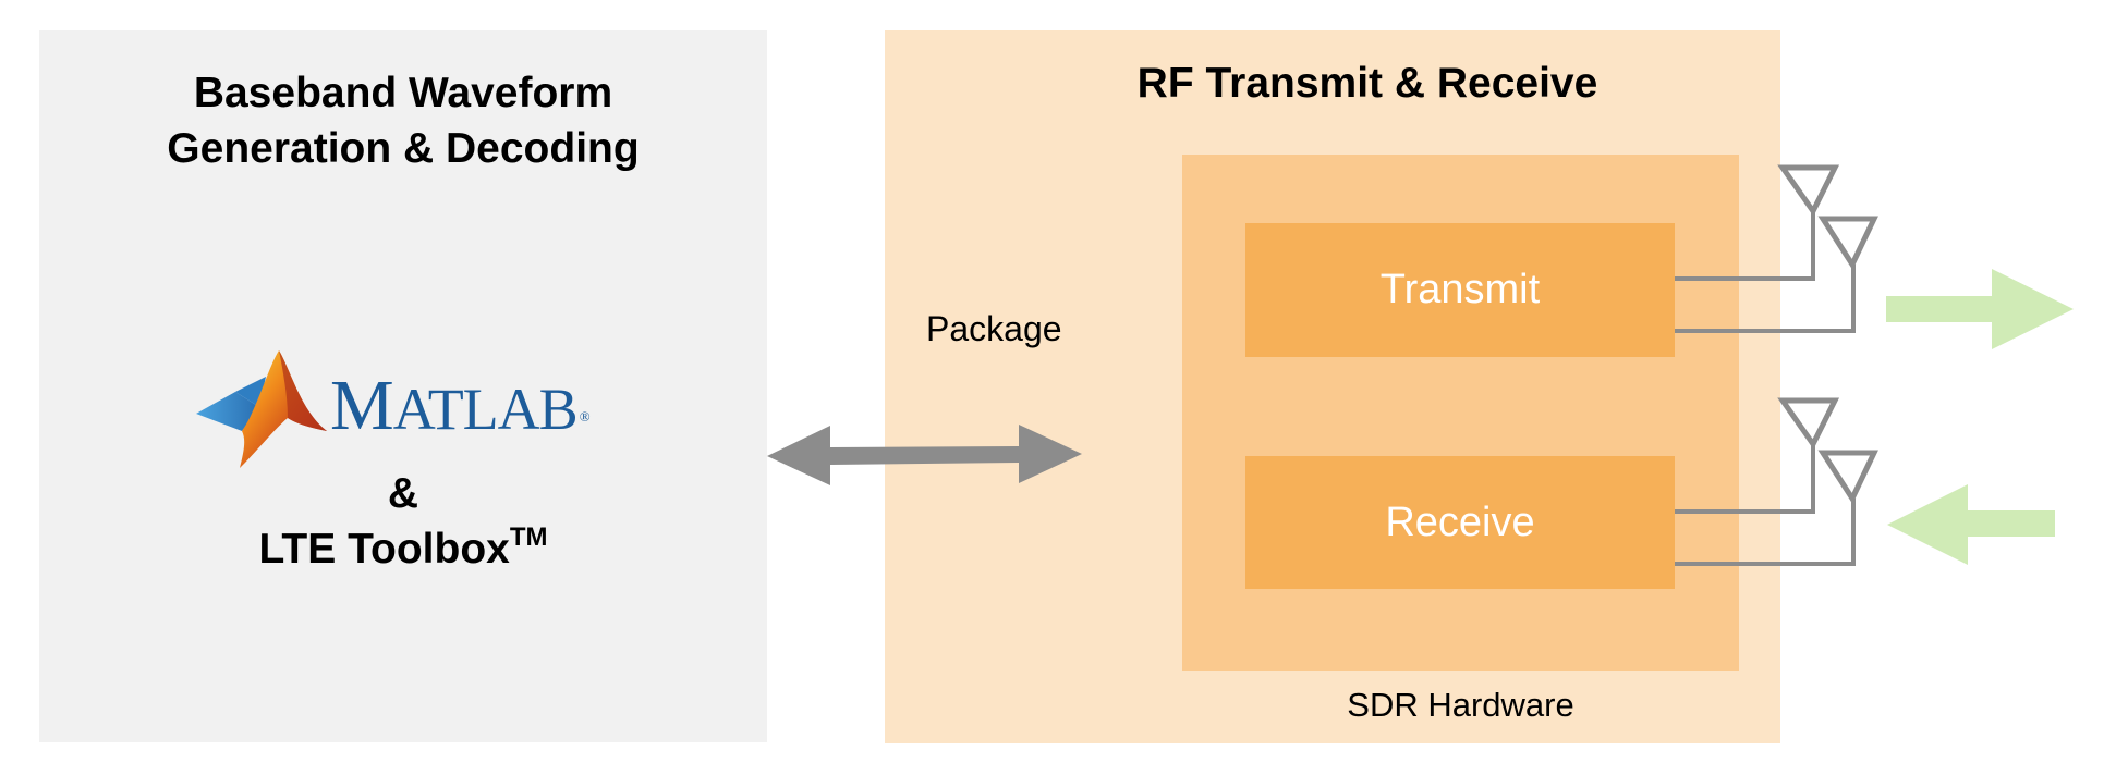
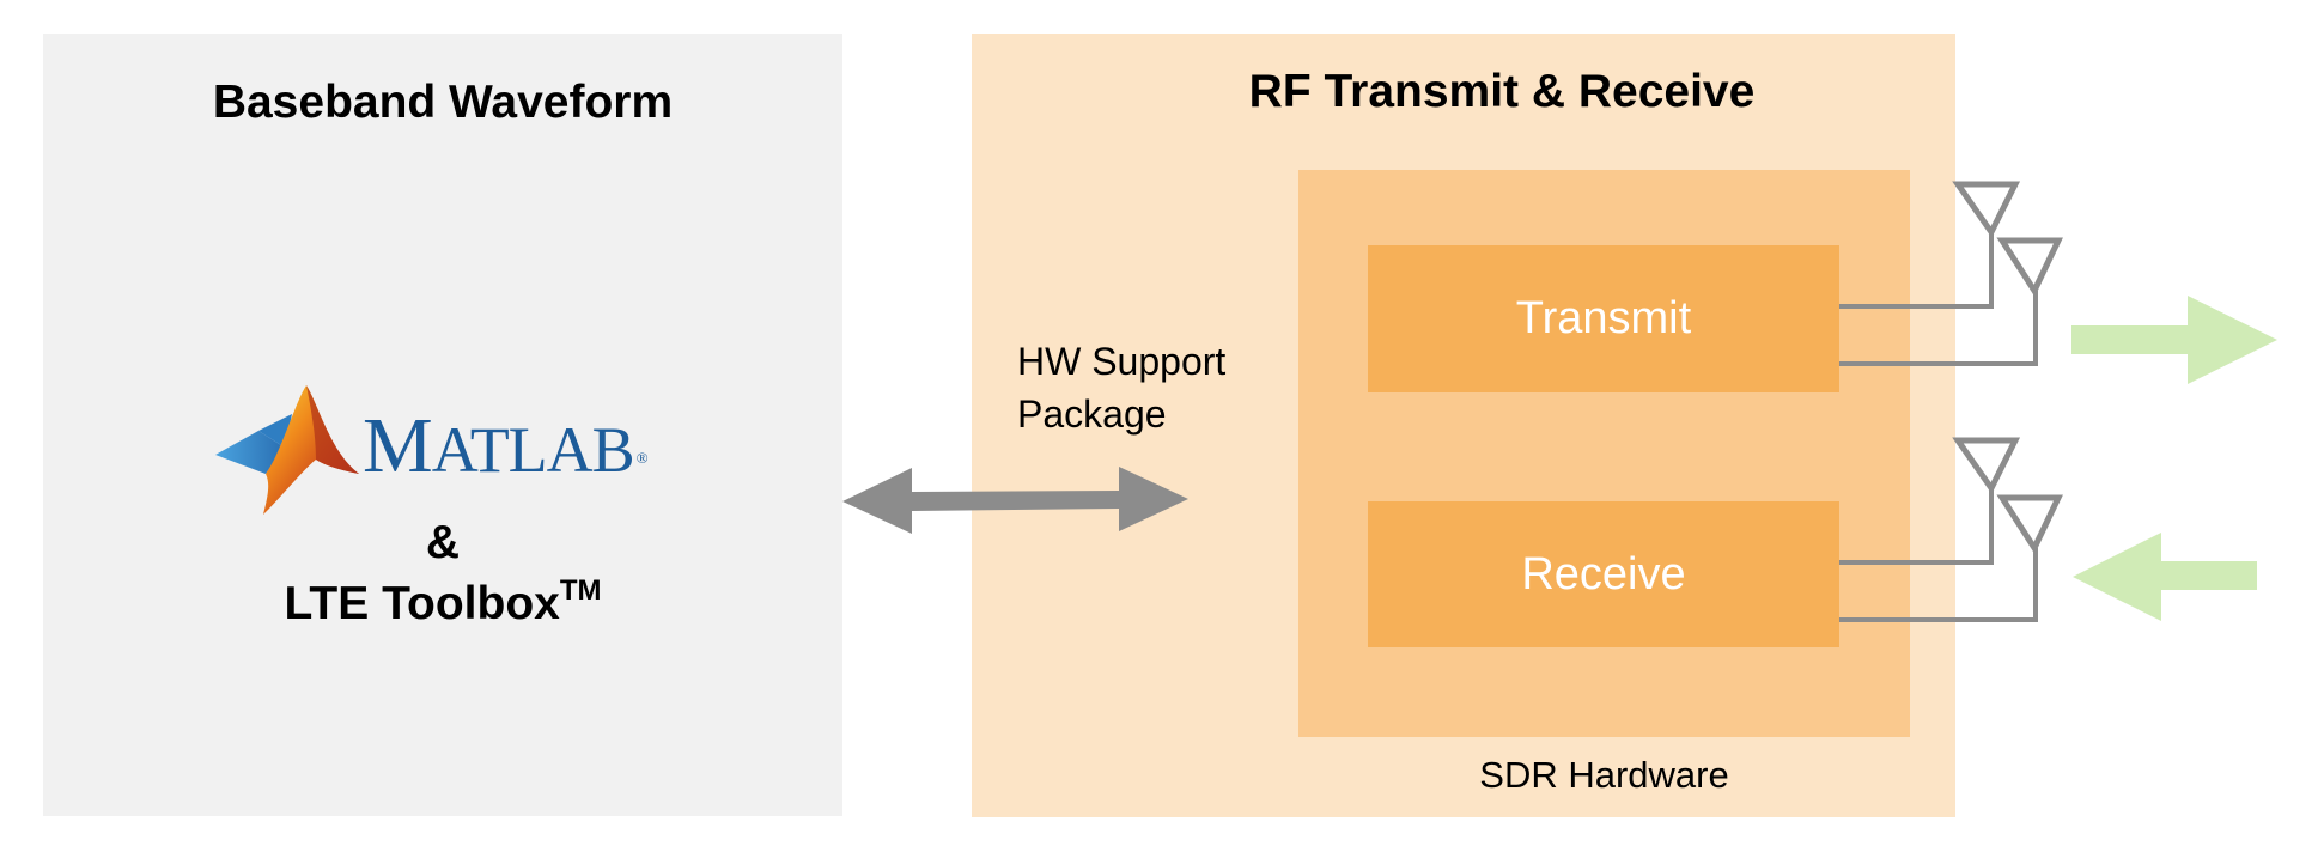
  Baseband Waveform
- Generation & Decoding
  MATLAB ®
  &
  LTE ToolboxTM
  RF Transmit & Receive
+ HW Support
  Package
  SDR Hardware
  Transmit
  Receive
